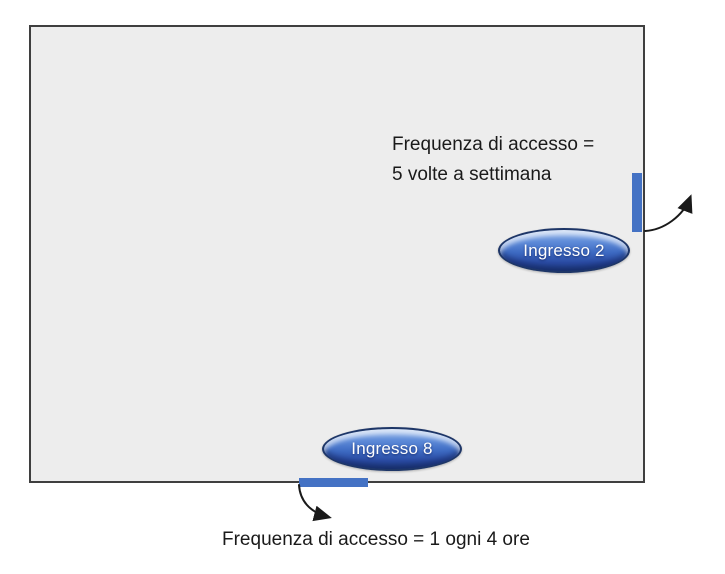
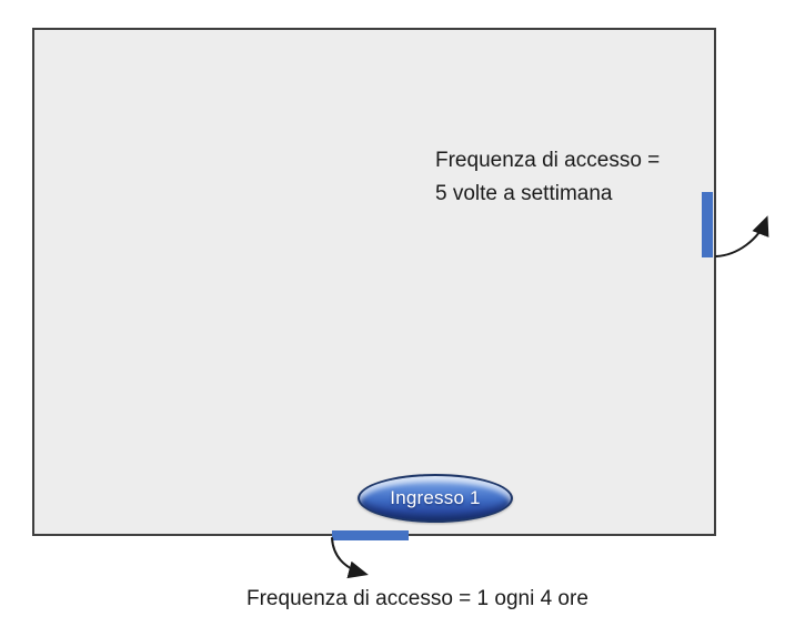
  Frequenza di accesso =
  5 volte a settimana
- Ingresso 2
- Ingresso 8
+ Ingresso 1
  Frequenza di accesso = 1 ogni 4 ore
